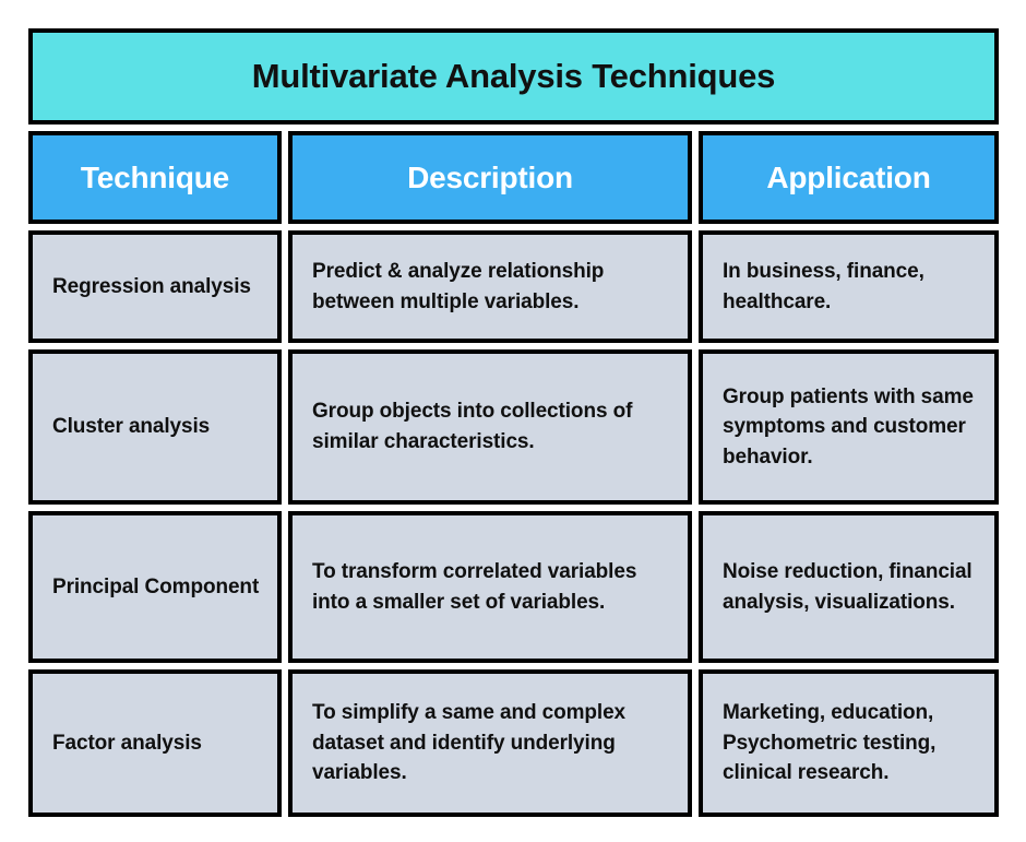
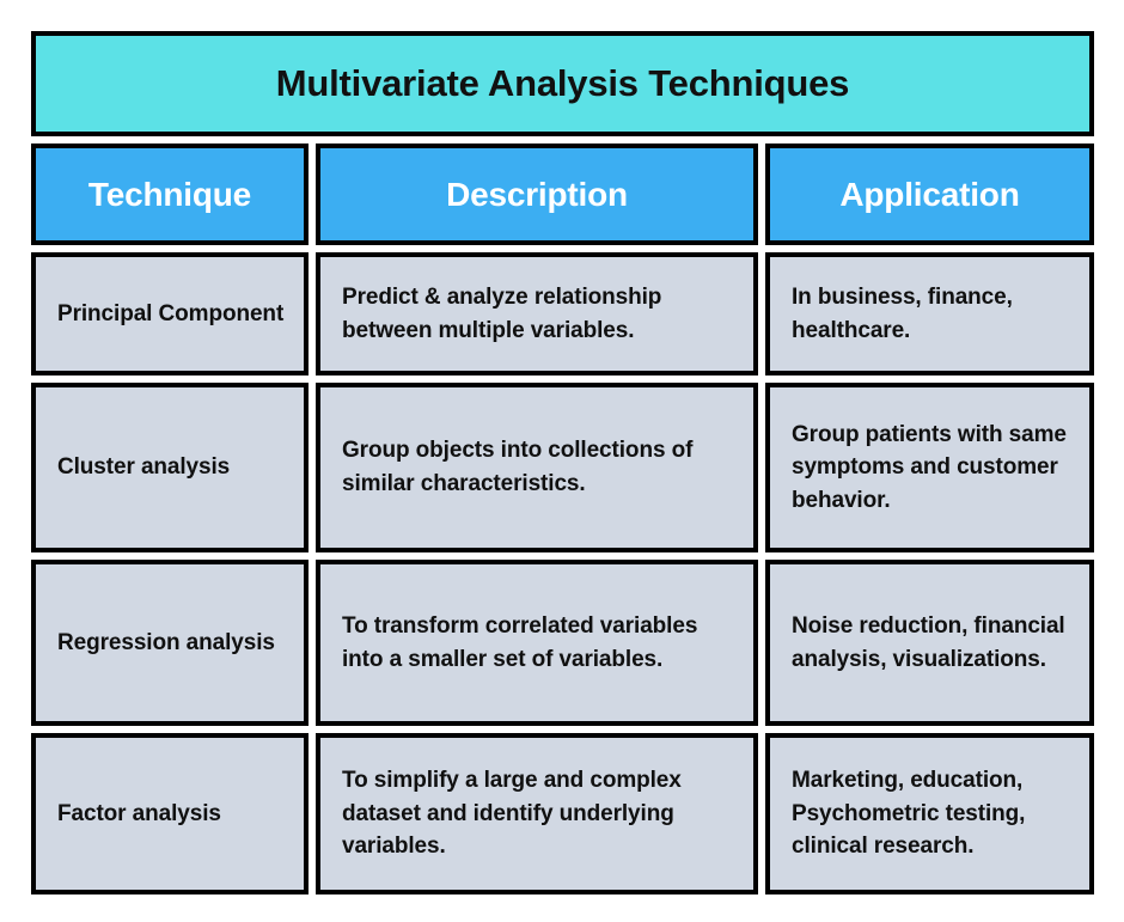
  Multivariate Analysis Techniques
  Technique
  Description
  Application
- Regression analysis
+ Principal Component
  Predict & analyze relationship between multiple variables.
  In business, finance, healthcare.
  Cluster analysis
  Group objects into collections of similar characteristics.
  Group patients with same symptoms and customer behavior.
- Principal Component
+ Regression analysis
  To transform correlated variables into a smaller set of variables.
  Noise reduction, financial analysis, visualizations.
  Factor analysis
- To simplify a same and complex dataset and identify underlying variables.
+ To simplify a large and complex dataset and identify underlying variables.
  Marketing, education, Psychometric testing, clinical research.
